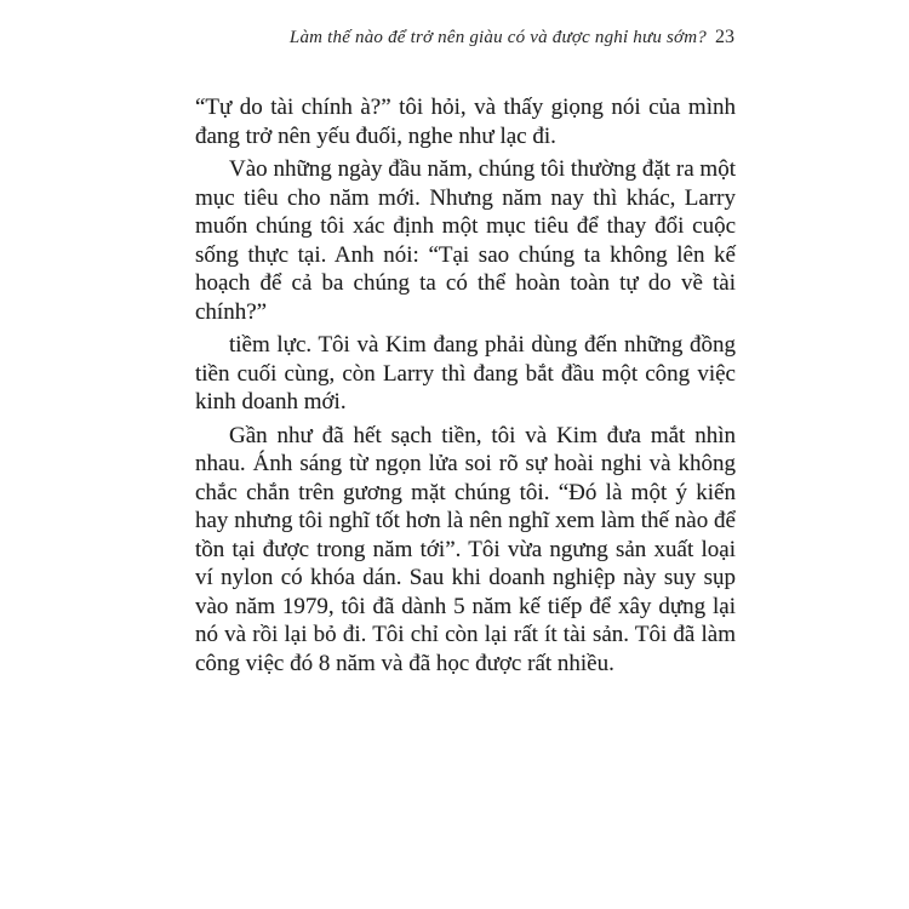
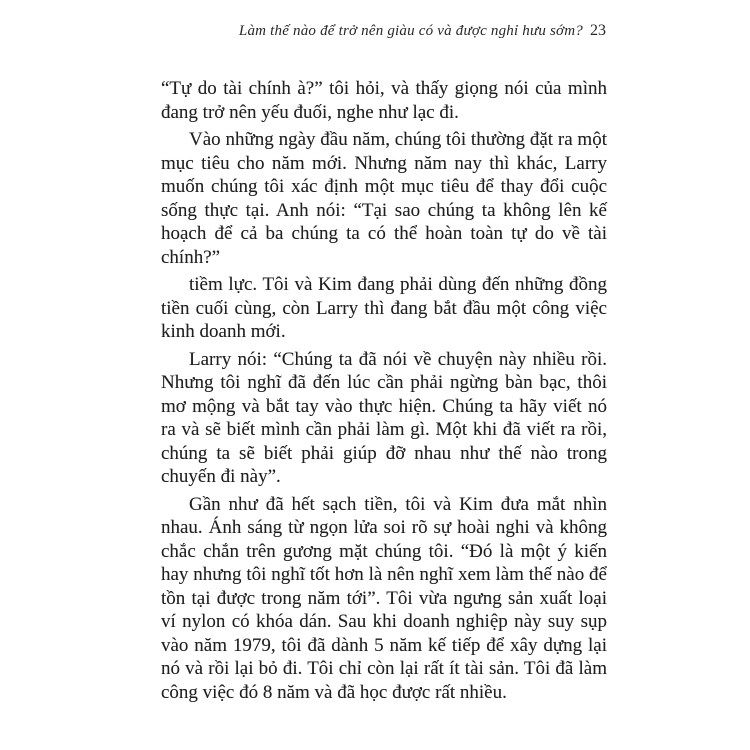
  Làm thế nào để trở nên giàu có và được nghỉ hưu sớm? 23
  “Tự do tài chính à?” tôi hỏi, và thấy giọng nói của mình đang trở nên yếu đuối, nghe như lạc đi.
  Vào những ngày đầu năm, chúng tôi thường đặt ra một mục tiêu cho năm mới. Nhưng năm nay thì khác, Larry muốn chúng tôi xác định một mục tiêu để thay đổi cuộc sống thực tại. Anh nói: “Tại sao chúng ta không lên kế hoạch để cả ba chúng ta có thể hoàn toàn tự do về tài chính?”
  tiềm lực. Tôi và Kim đang phải dùng đến những đồng tiền cuối cùng, còn Larry thì đang bắt đầu một công việc kinh doanh mới.
+ Larry nói: “Chúng ta đã nói về chuyện này nhiều rồi. Nhưng tôi nghĩ đã đến lúc cần phải ngừng bàn bạc, thôi mơ mộng và bắt tay vào thực hiện. Chúng ta hãy viết nó ra và sẽ biết mình cần phải làm gì. Một khi đã viết ra rồi, chúng ta sẽ biết phải giúp đỡ nhau như thế nào trong chuyến đi này”.
  Gần như đã hết sạch tiền, tôi và Kim đưa mắt nhìn nhau. Ánh sáng từ ngọn lửa soi rõ sự hoài nghi và không chắc chắn trên gương mặt chúng tôi. “Đó là một ý kiến hay nhưng tôi nghĩ tốt hơn là nên nghĩ xem làm thế nào để tồn tại được trong năm tới”. Tôi vừa ngưng sản xuất loại ví nylon có khóa dán. Sau khi doanh nghiệp này suy sụp vào năm 1979, tôi đã dành 5 năm kế tiếp để xây dựng lại nó và rồi lại bỏ đi. Tôi chỉ còn lại rất ít tài sản. Tôi đã làm công việc đó 8 năm và đã học được rất nhiều.
